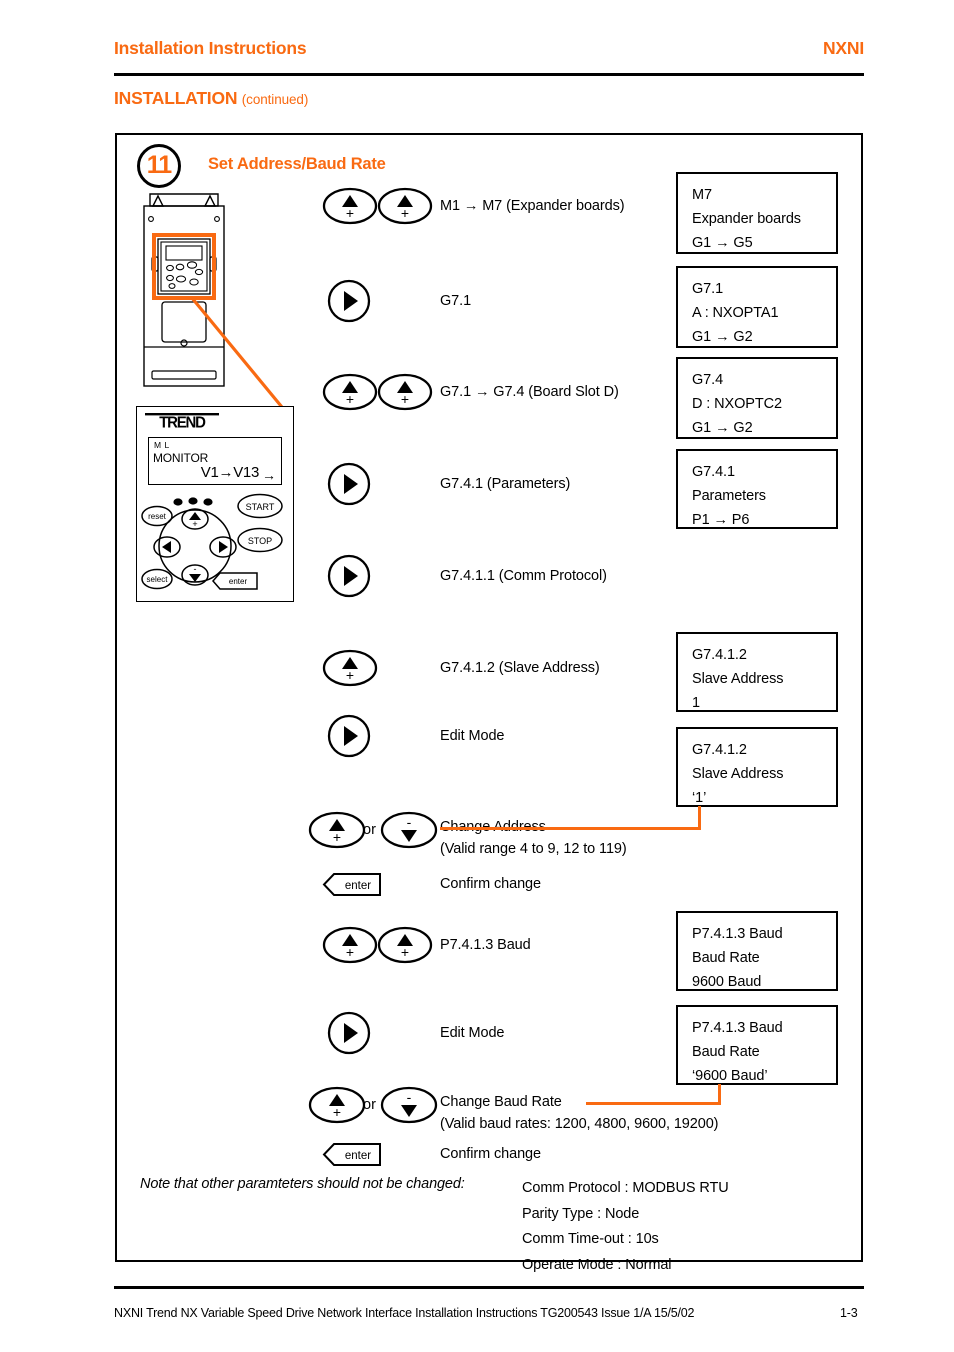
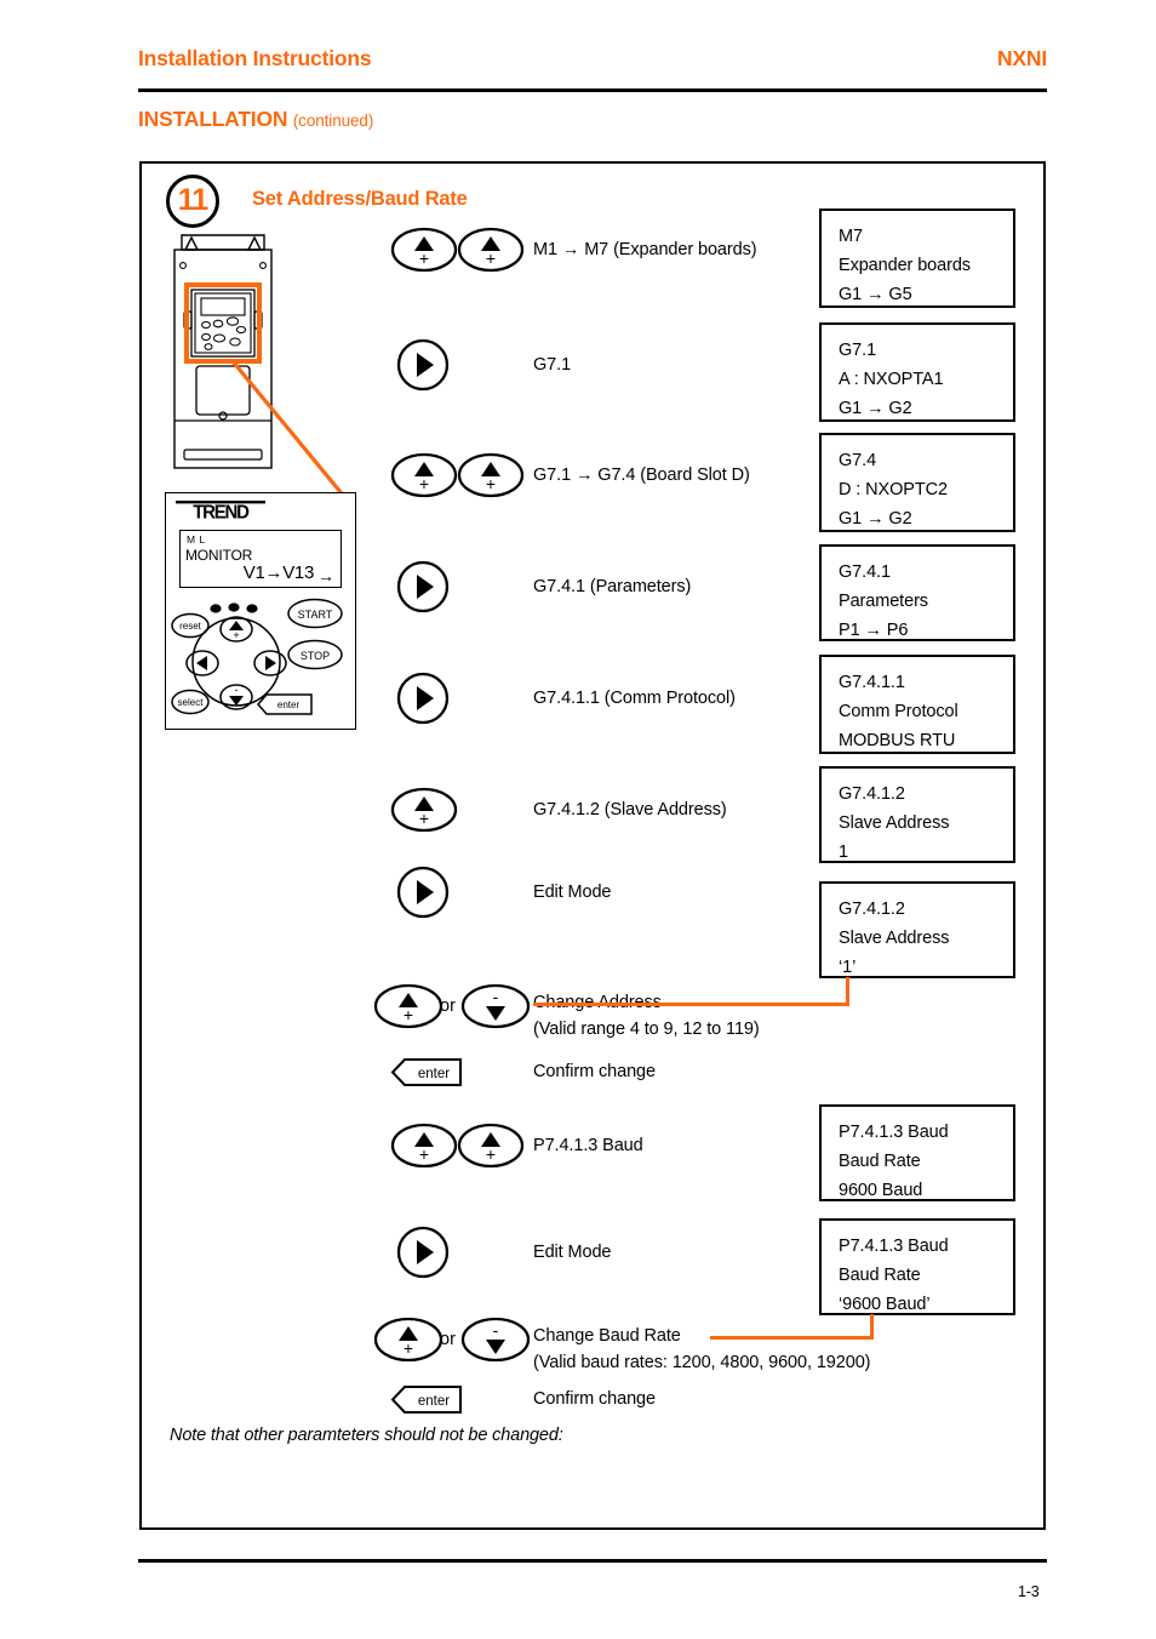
  Installation Instructions
  NXNI
  INSTALLATION (continued)
  11
  Set Address/Baud Rate
  TREND
  M L
  MONITOR
  V1→V13
  →
  +
  -
  reset
  select
  START
  STOP
  enter
  +
  +
  M1 → M7 (Expander boards)
  G7.1
  +
  +
  G7.1 → G7.4 (Board Slot D)
  G7.4.1 (Parameters)
  G7.4.1.1 (Comm Protocol)
  +
  G7.4.1.2 (Slave Address)
  Edit Mode
  +
  or
  -
  (Valid range 4 to 9, 12 to 119)
  enter
  Confirm change
  +
  +
  P7.4.1.3 Baud
  Edit Mode
  +
  or
  -
  Change Baud Rate
  (Valid baud rates: 1200, 4800, 9600, 19200)
  enter
  Confirm change
  M7
  Expander boards
  G1 → G5
  G7.1
  A : NXOPTA1
  G1 → G2
  G7.4
  D : NXOPTC2
  G1 → G2
  G7.4.1
  Parameters
  P1 → P6
+ G7.4.1.1
+ Comm Protocol
+ MODBUS RTU
  G7.4.1.2
  Slave Address
  1
  G7.4.1.2
  Slave Address
  ‘1’
  P7.4.1.3 Baud
  Baud Rate
  9600 Baud
  P7.4.1.3 Baud
  Baud Rate
  ‘9600 Baud’
  Note that other paramteters should not be changed:
- Comm Protocol : MODBUS RTU
- Parity Type : Node
- Comm Time-out : 10s
- Operate Mode : Normal
- NXNI Trend NX Variable Speed Drive Network Interface Installation Instructions TG200543 Issue 1/A 15/5/02
  1-3
